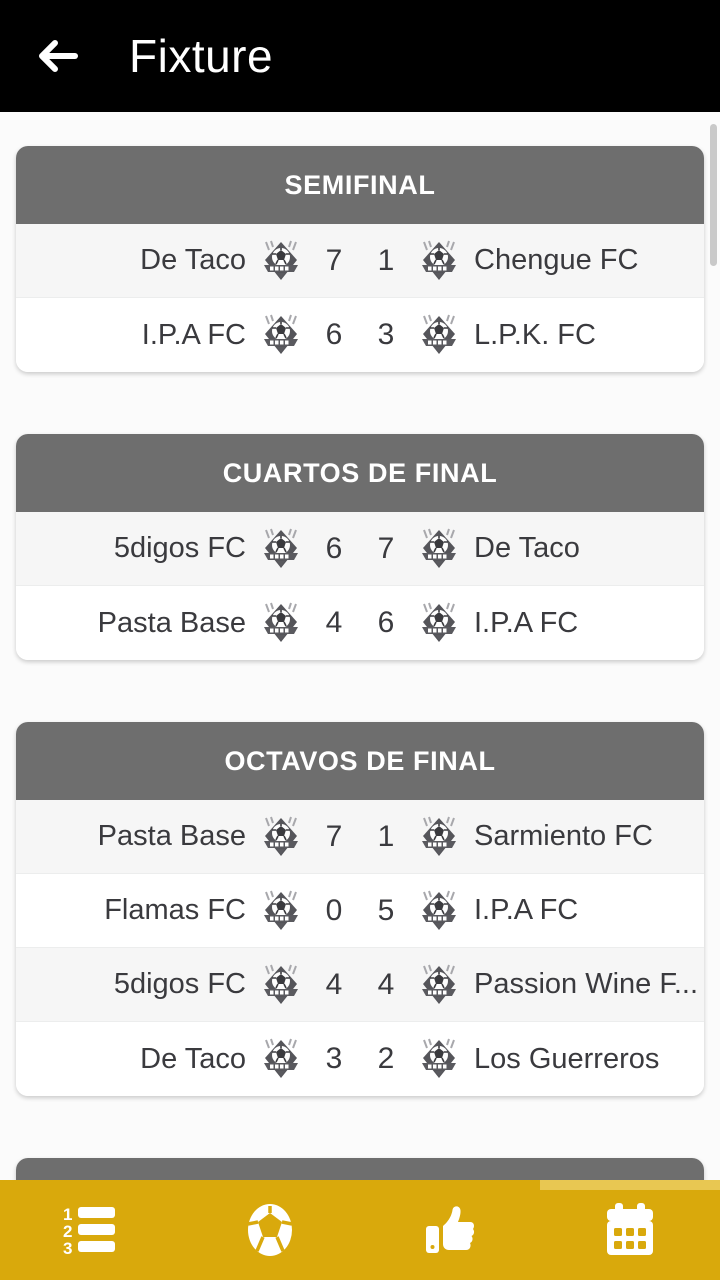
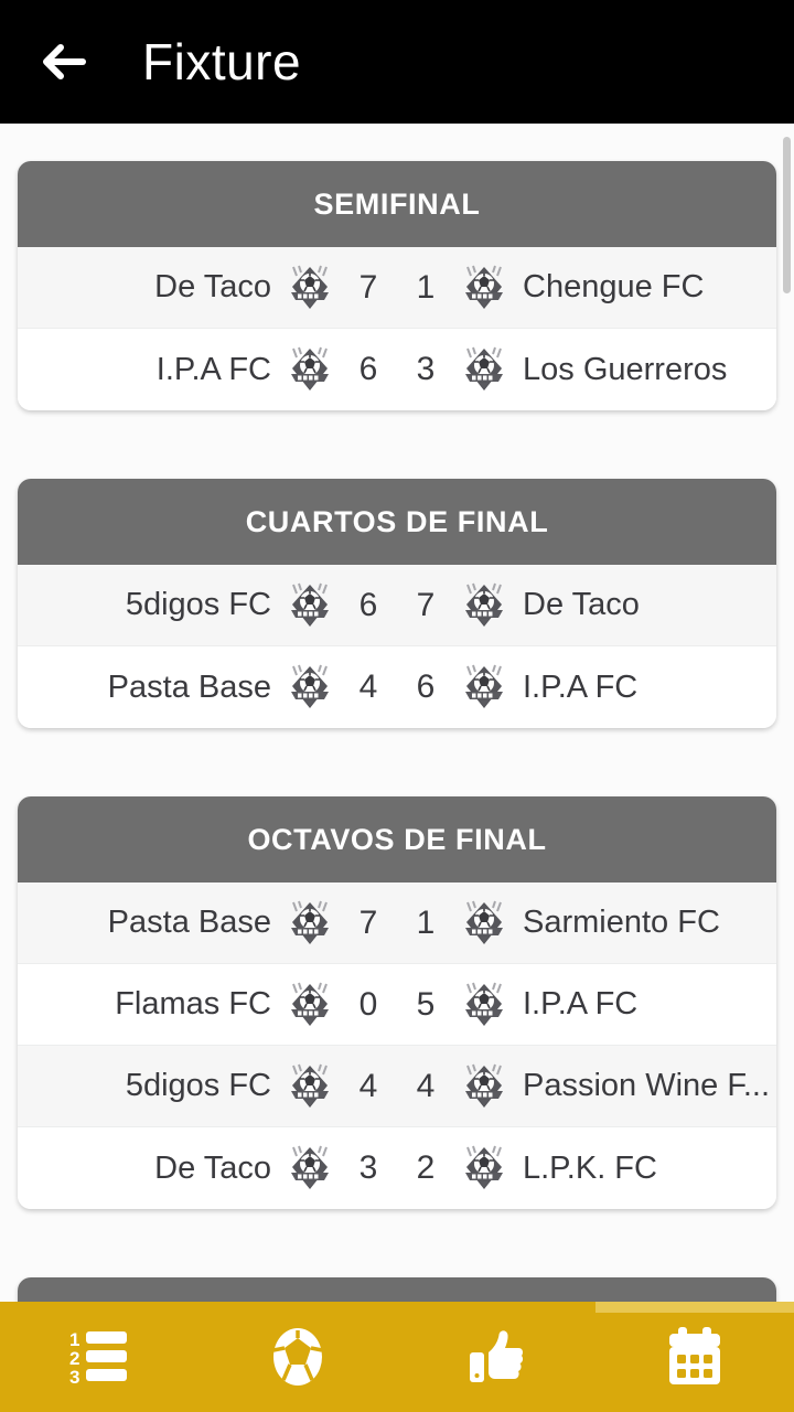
  Fixture
  SEMIFINAL
  De Taco
  7
  1
  Chengue FC
  I.P.A FC
  6
  3
- L.P.K. FC
+ Los Guerreros
  CUARTOS DE FINAL
  5digos FC
  6
  7
  De Taco
  Pasta Base
  4
  6
  I.P.A FC
  OCTAVOS DE FINAL
  Pasta Base
  7
  1
  Sarmiento FC
  Flamas FC
  0
  5
  I.P.A FC
  5digos FC
  4
  4
  Passion Wine F...
  De Taco
  3
  2
- Los Guerreros
+ L.P.K. FC
  1
  2
  3
